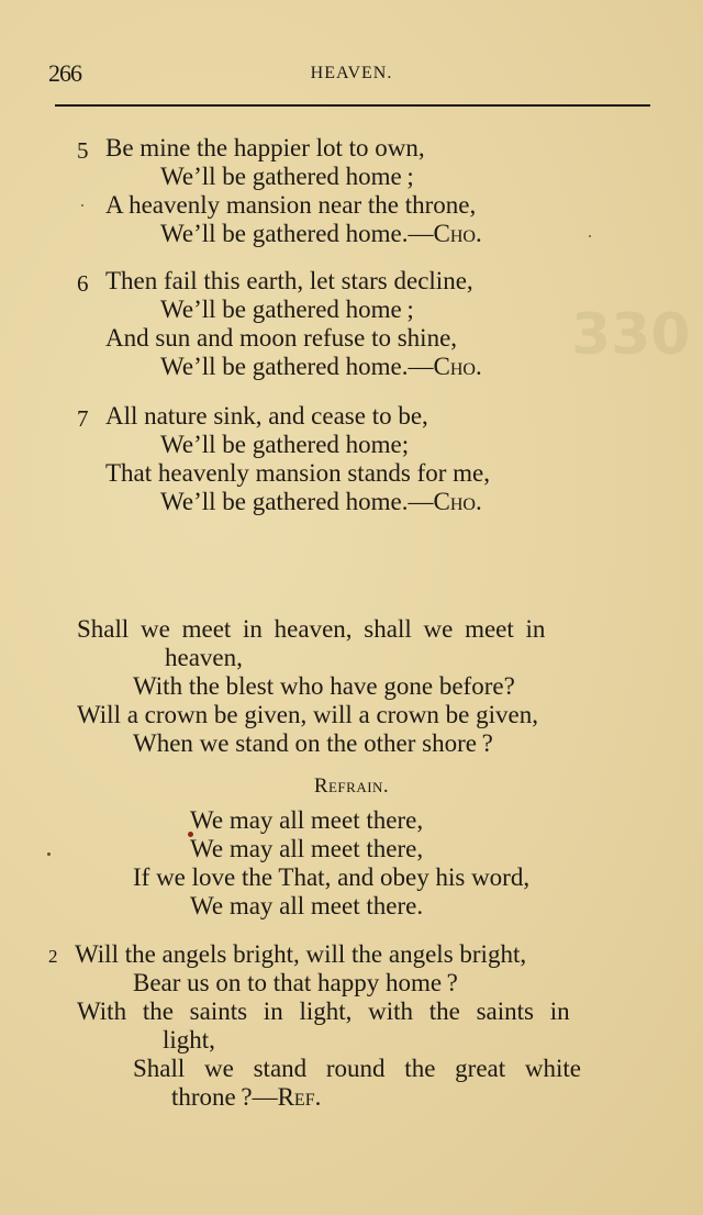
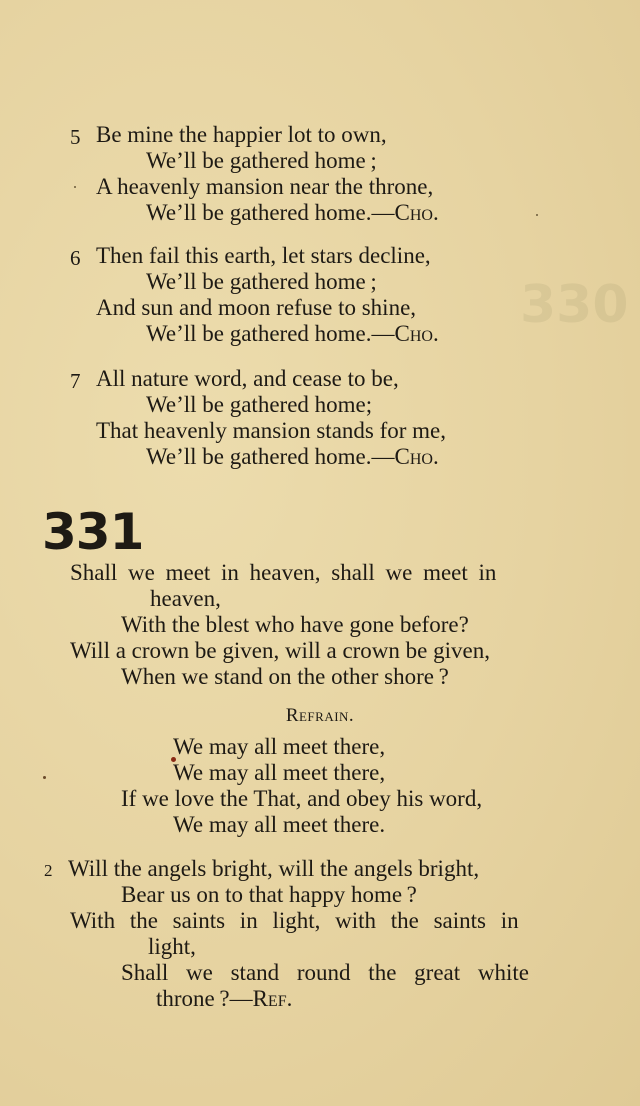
- 266
- HEAVEN.
  5
  Be mine the happier lot to own,
  We’ll be gathered home ;
  A heavenly mansion near the throne,
  We’ll be gathered home.—Cho.
  6
  Then fail this earth, let stars decline,
  We’ll be gathered home ;
  And sun and moon refuse to shine,
  We’ll be gathered home.—Cho.
  7
- All nature sink, and cease to be,
+ All nature word, and cease to be,
  We’ll be gathered home;
  That heavenly mansion stands for me,
  We’ll be gathered home.—Cho.
+ 331
  Shall we meet in heaven, shall we meet in
  heaven,
  With the blest who have gone before?
  Will a crown be given, will a crown be given,
  When we stand on the other shore ?
  Refrain.
  We may all meet there,
  We may all meet there,
  If we love the That, and obey his word,
  We may all meet there.
  2
  Will the angels bright, will the angels bright,
  Bear us on to that happy home ?
  With the saints in light, with the saints in
  light,
  Shall we stand round the great white
  throne ?—Ref.
